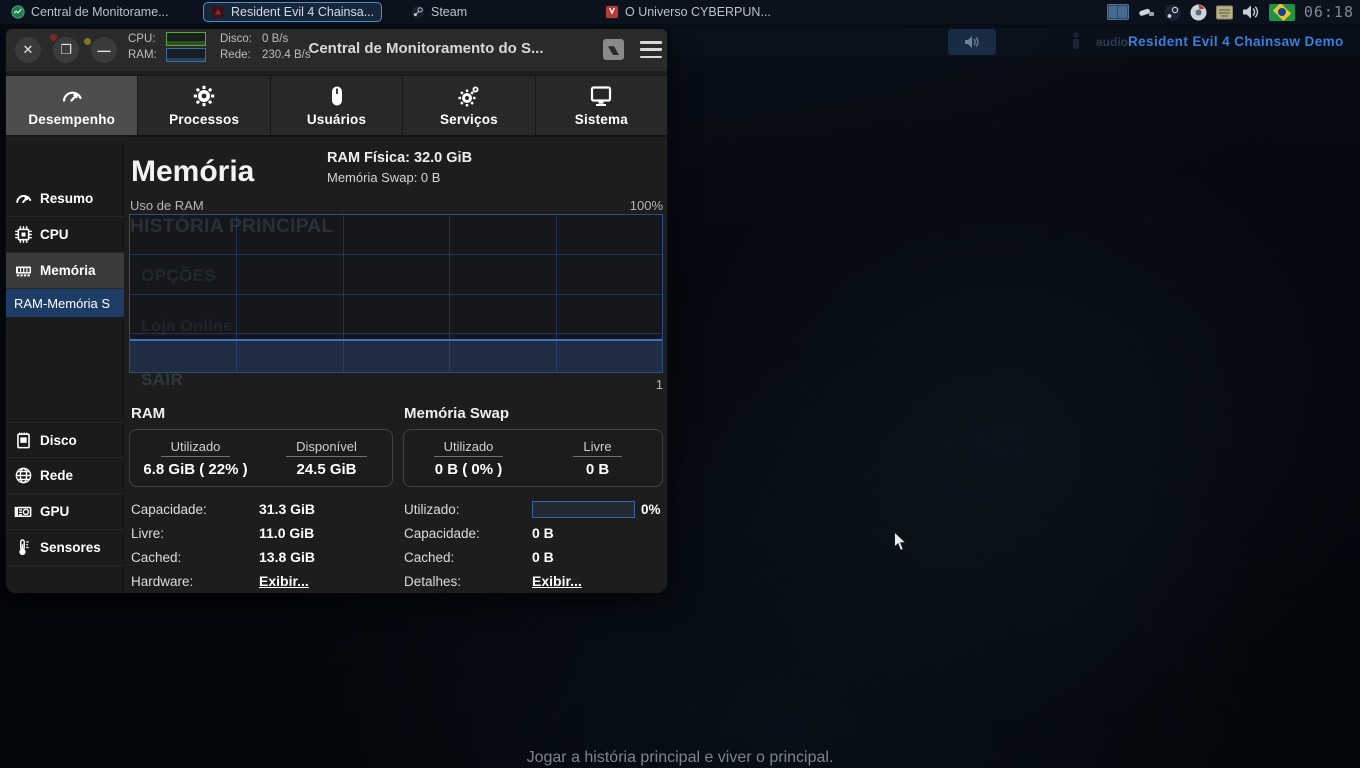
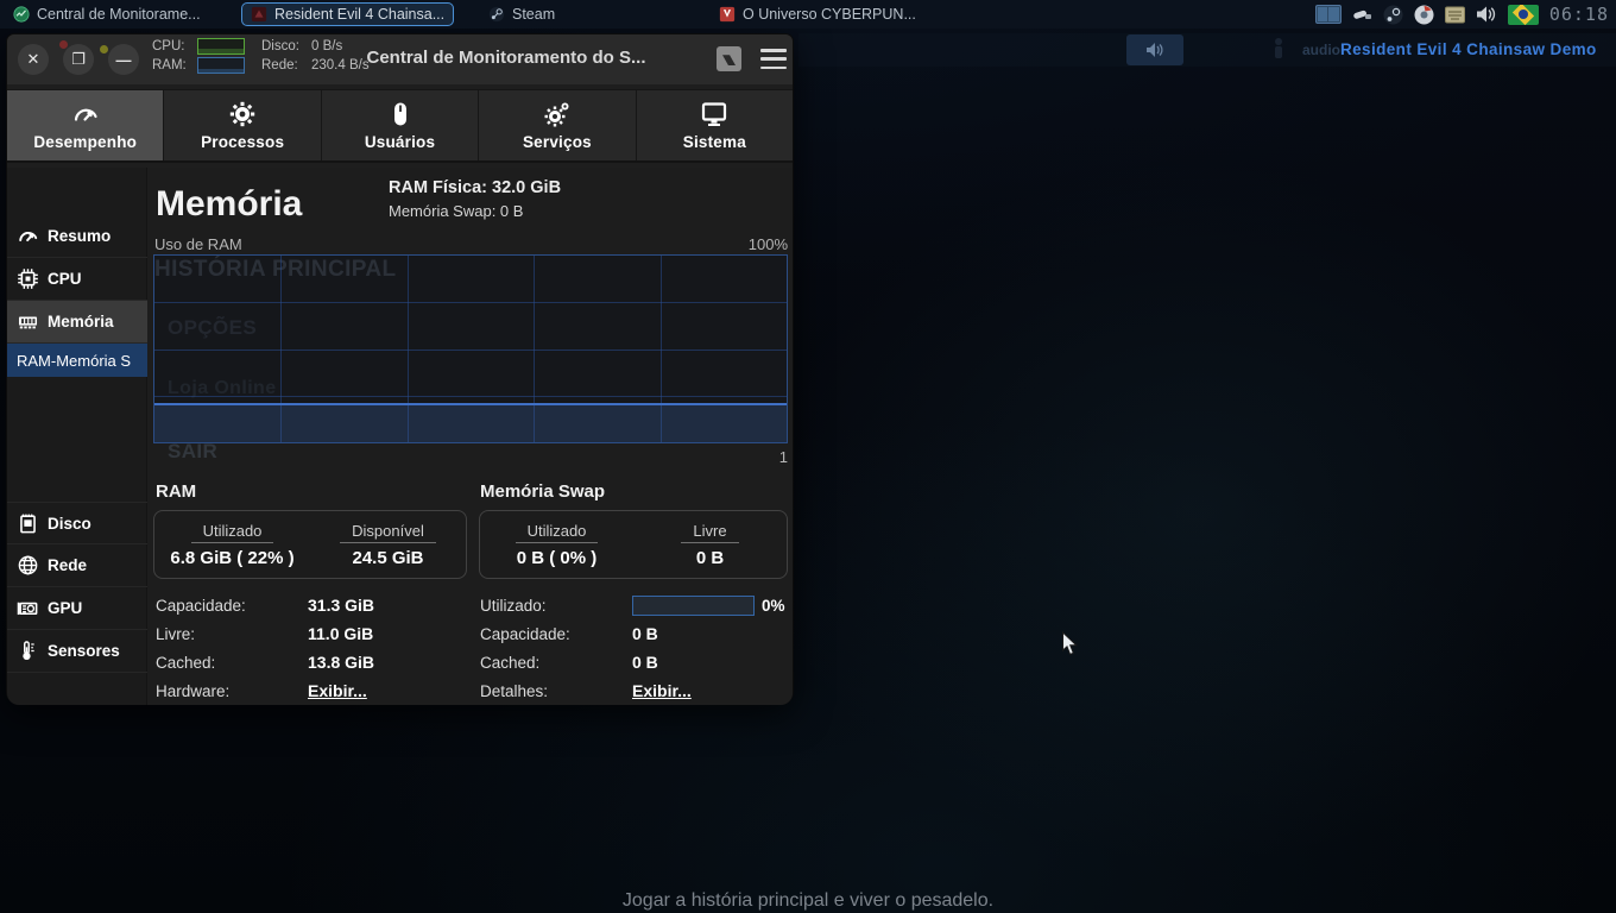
- Jogar a história principal e viver o principal.
+ Jogar a história principal e viver o pesadelo.
  audio
  Resident Evil 4 Chainsaw Demo
  Central de Monitorame...
  Resident Evil 4 Chainsa...
  Steam
  O Universo CYBERPUN...
  06:18
  ✕
  ❐
  —
  CPU:
  Disco:
  0 B/s
  RAM:
  Rede:
  230.4 B/s
  Central de Monitoramento do S...
  Desempenho
  Processos
  Usuários
  Serviços
  Sistema
  Resumo
  CPU
  Memória
  RAM-Memória S
  Disco
  Rede
  GPU
  Sensores
  Memória
  RAM Física: 32.0 GiB
  Memória Swap: 0 B
  Uso de RAM
  100%
  HISTÓRIA PRINCIPAL
  Loja Online
  SAIR
  1
  RAM
  Memória Swap
  Utilizado
  6.8 GiB ( 22% )
  Disponível
  24.5 GiB
  Utilizado
  0 B ( 0% )
  Livre
  0 B
  Capacidade:
  31.3 GiB
  Livre:
  11.0 GiB
  Cached:
  13.8 GiB
  Hardware:
  Exibir...
  Utilizado:
  0%
  Capacidade:
  0 B
  Cached:
  0 B
  Detalhes:
  Exibir...
